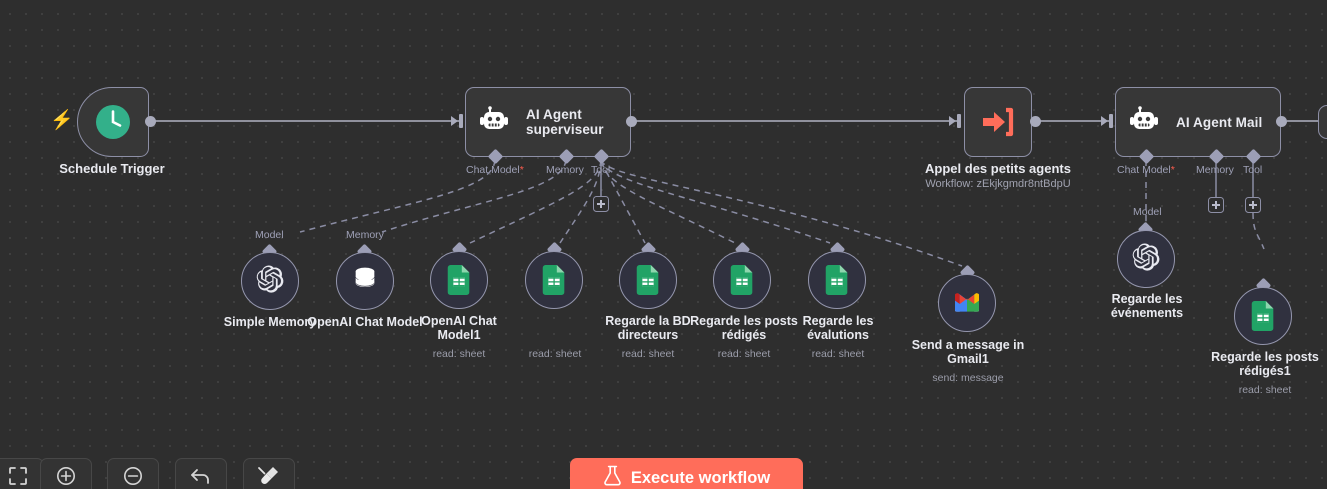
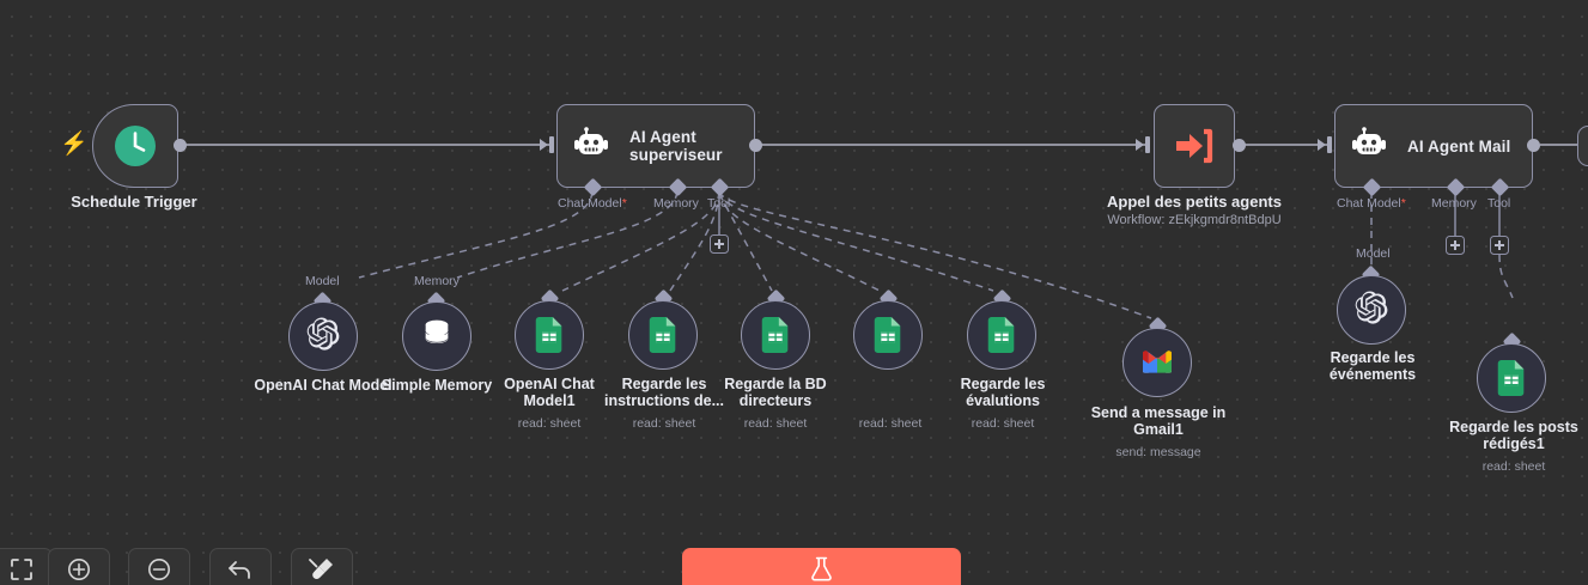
  ⚡
  Schedule Trigger
  AI Agent superviseur
  Chat Model*
  Memory
  Tool
  Appel des petits agents
  Workflow: zEkjkgmdr8ntBdpU
  AI Agent Mail
  Chat Model*
  Memory
  Tool
  Model
- Simple Memory
+ OpenAI Chat Model
  Memory
- OpenAI Chat Model
+ Simple Memory
  OpenAI Chat Model1
  read: sheet
+ Regarde les instructions de...
  read: sheet
  Regarde la BD directeurs
  read: sheet
- Regarde les posts rédigés
  read: sheet
  Regarde les évalutions
  read: sheet
  Send a message in Gmail1
  send: message
  Model
  Regarde les événements
  Regarde les posts rédigés1
  read: sheet
- Execute workflow
